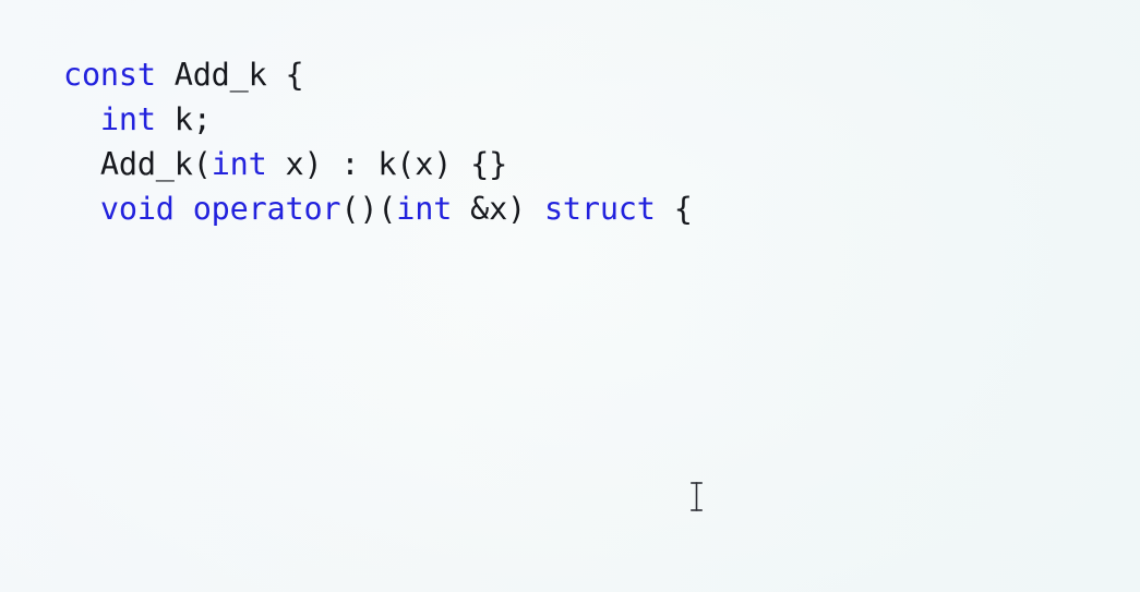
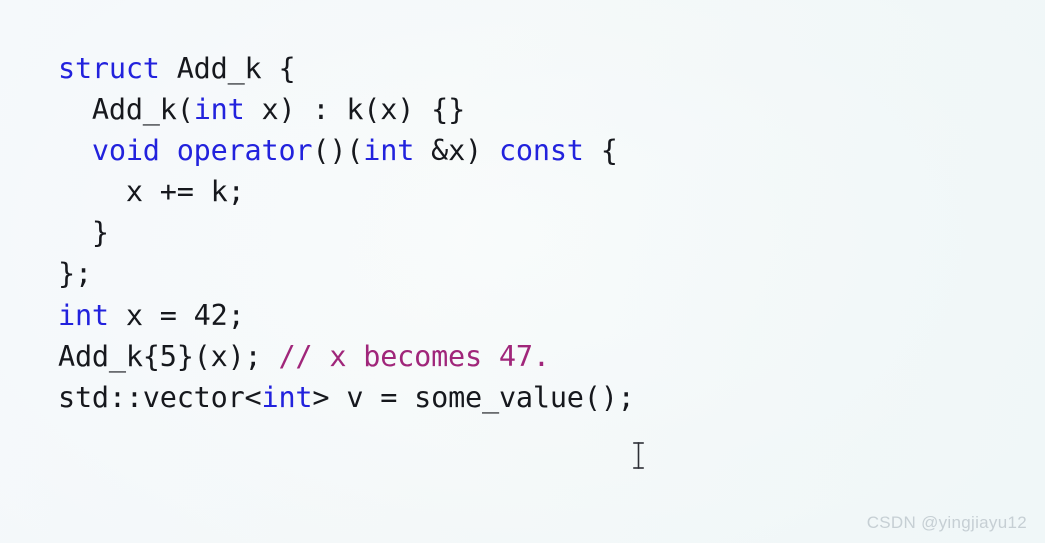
- const Add_k {
+ struct Add_k {
- int k;
  Add_k(int x) : k(x) {}
- void operator()(int &x) struct {
+ void operator()(int &x) const {
+ x += k;
+ }
+ };
+ int x = 42;
+ Add_k{5}(x); // x becomes 47.
+ std::vector<int> v = some_value();
+ CSDN @yingjiayu12
